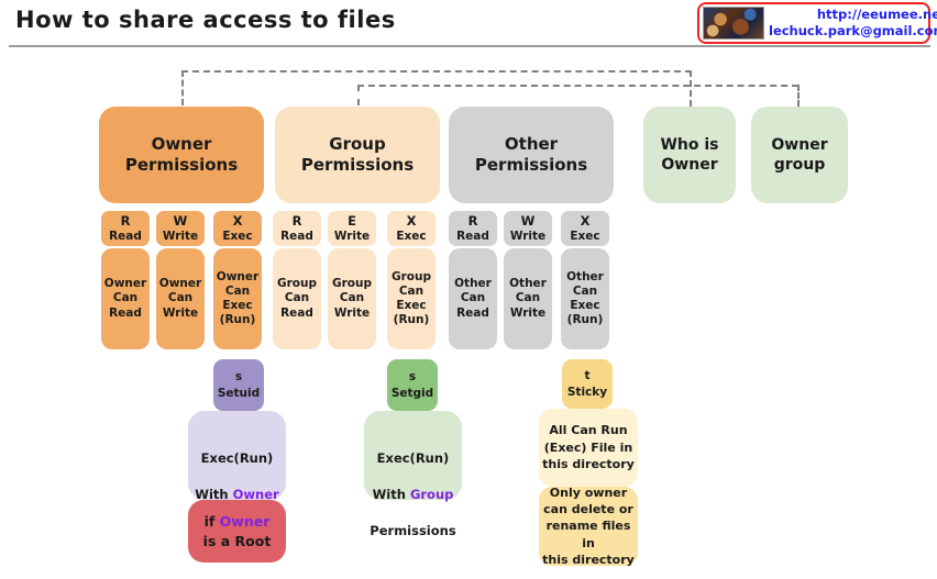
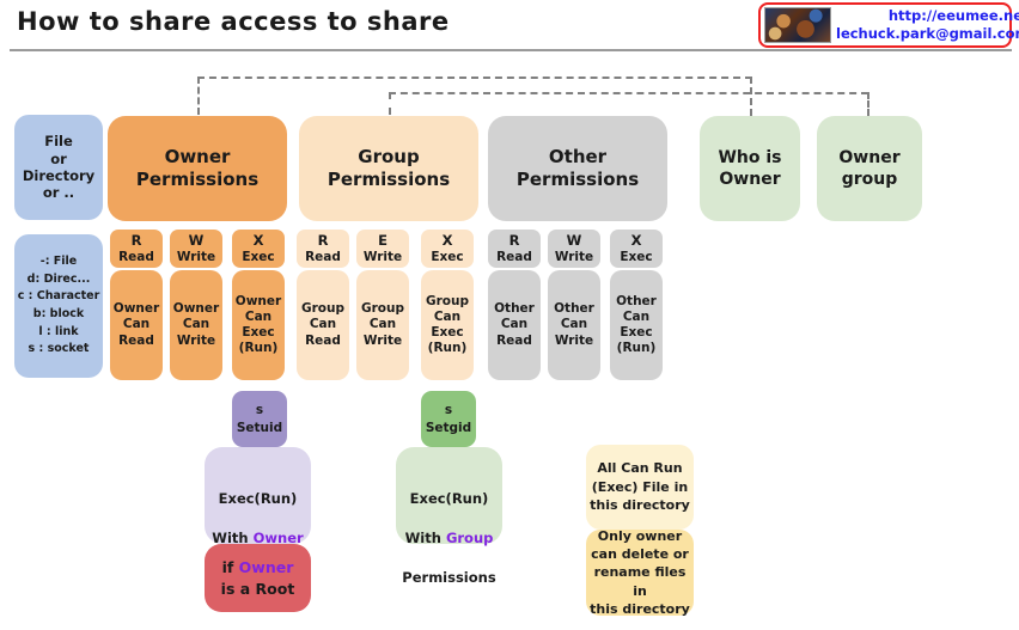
- How to share access to files
+ How to share access to share
  http://eeumee.ne
  lechuck.park@gmail.co
+ File
+ or
+ Directory
+ or ..
  Owner
  Permissions
  Group
  Permissions
  Other
  Permissions
  Who is
  Owner
  Owner
  group
+ -: File
+ d: Direc...
+ c : Character
+ b: block
+ l : link
+ s : socket
  R
  Read
  W
  Write
  X
  Exec
  Owner
  Can
  Read
  Owner
  Can
  Write
  Owner
  Can
  Exec
  (Run)
  R
  Read
  E
  Write
  X
  Exec
  Group
  Can
  Read
  Group
  Can
  Write
  Group
  Can
  Exec
  (Run)
  R
  Read
  W
  Write
  X
  Exec
  Other
  Can
  Read
  Other
  Can
  Write
  Other
  Can
  Exec
  (Run)
  s
  Setuid
  Exec(Run)
  With Owner
  if Owner
  is a Root
  s
  Setgid
  Exec(Run)
  With Group
  Permissions
- t
- Sticky
  All Can Run
  (Exec) File in
  this directory
  Only owner
  can delete or
  rename files in
  this directory
